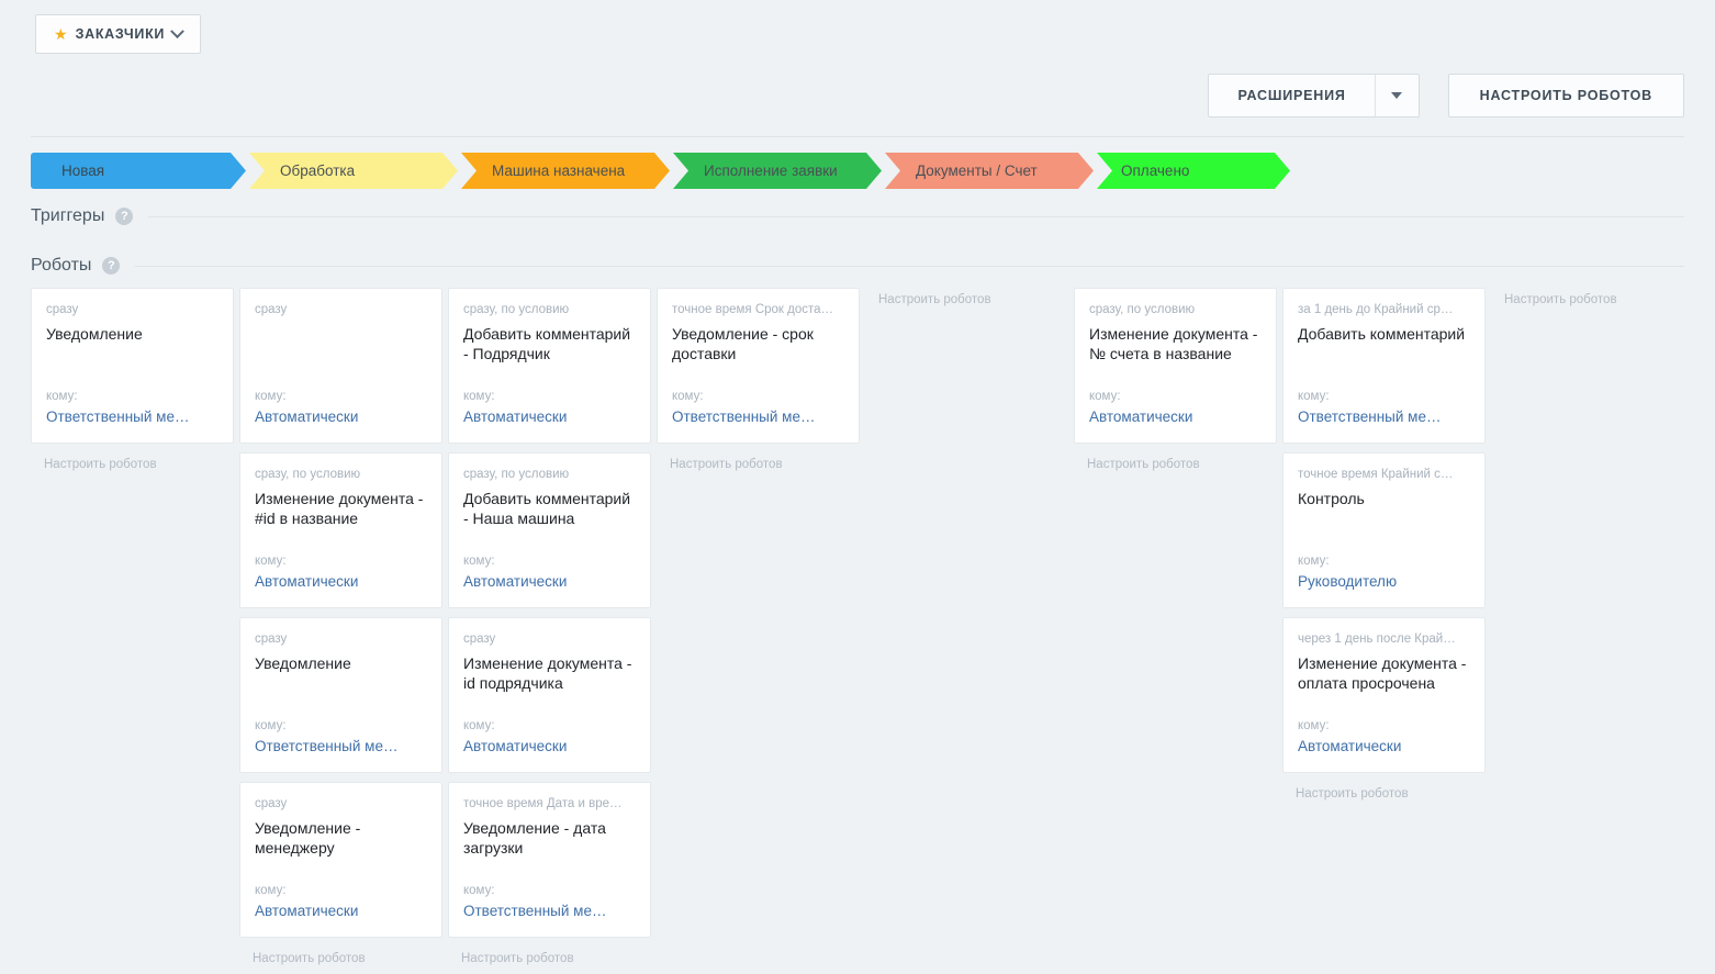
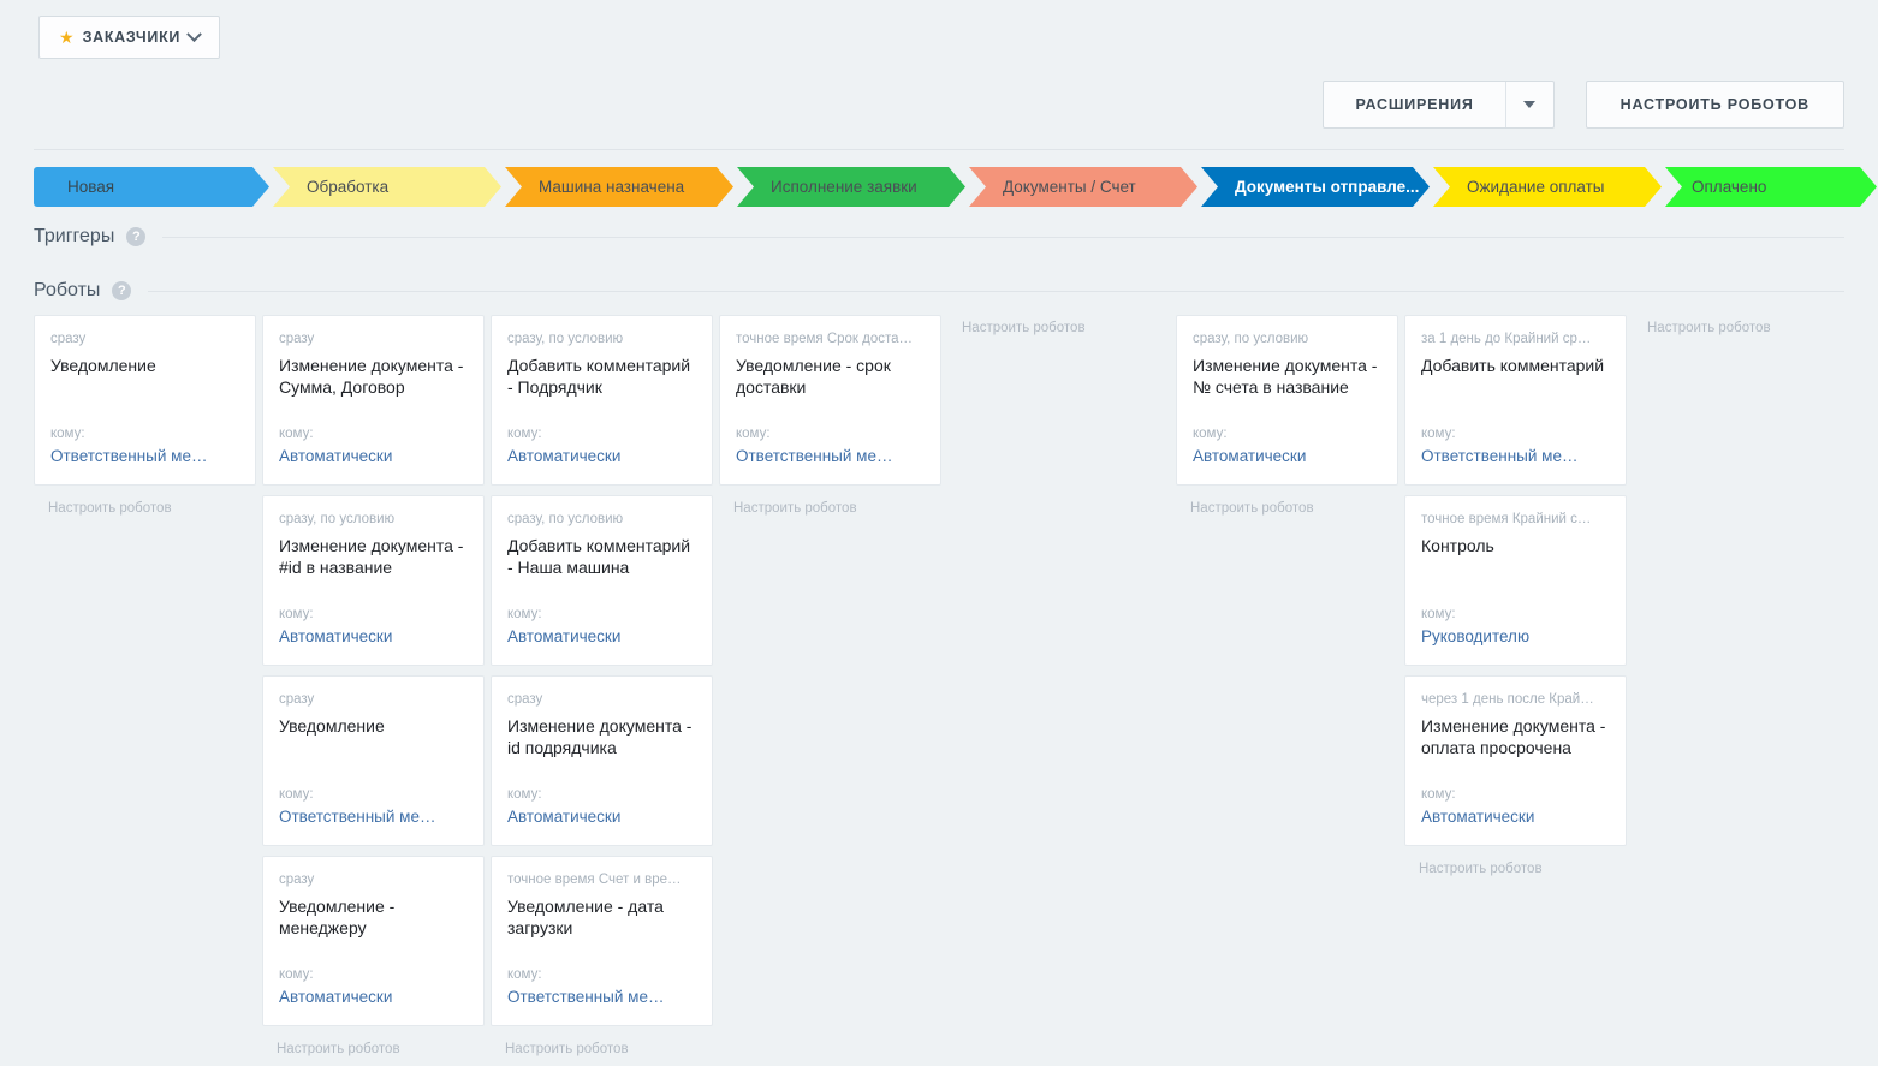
  ★
  ЗАКАЗЧИКИ
  РАСШИРЕНИЯ
  НАСТРОИТЬ РОБОТОВ
  Новая
  Обработка
  Машина назначена
  Исполнение заявки
  Документы / Счет
+ Документы отправле...
+ Ожидание оплаты
  Оплачено
  Триггеры
  ?
  Роботы
  ?
  сразу
  Уведомление
  кому:
  Ответственный ме…
  Настроить роботов
  сразу
+ Изменение документа - Сумма, Договор
  кому:
  Автоматически
  сразу, по условию
  Изменение документа - #id в название
  кому:
  Автоматически
  сразу
  Уведомление
  кому:
  Ответственный ме…
  сразу
  Уведомление - менеджеру
  кому:
  Автоматически
  Настроить роботов
  сразу, по условию
  Добавить комментарий - Подрядчик
  кому:
  Автоматически
  сразу, по условию
  Добавить комментарий - Наша машина
  кому:
  Автоматически
  сразу
  Изменение документа - id подрядчика
  кому:
  Автоматически
- точное время Дата и вре…
+ точное время Счет и вре…
  Уведомление - дата загрузки
  кому:
  Ответственный ме…
  Настроить роботов
  точное время Срок доста…
  Уведомление - срок доставки
  кому:
  Ответственный ме…
  Настроить роботов
  Настроить роботов
  сразу, по условию
  Изменение документа - № счета в название
  кому:
  Автоматически
  Настроить роботов
  за 1 день до Крайний ср…
  Добавить комментарий
  кому:
  Ответственный ме…
  точное время Крайний с…
  Контроль
  кому:
  Руководителю
  через 1 день после Край…
  Изменение документа - оплата просрочена
  кому:
  Автоматически
  Настроить роботов
  Настроить роботов
